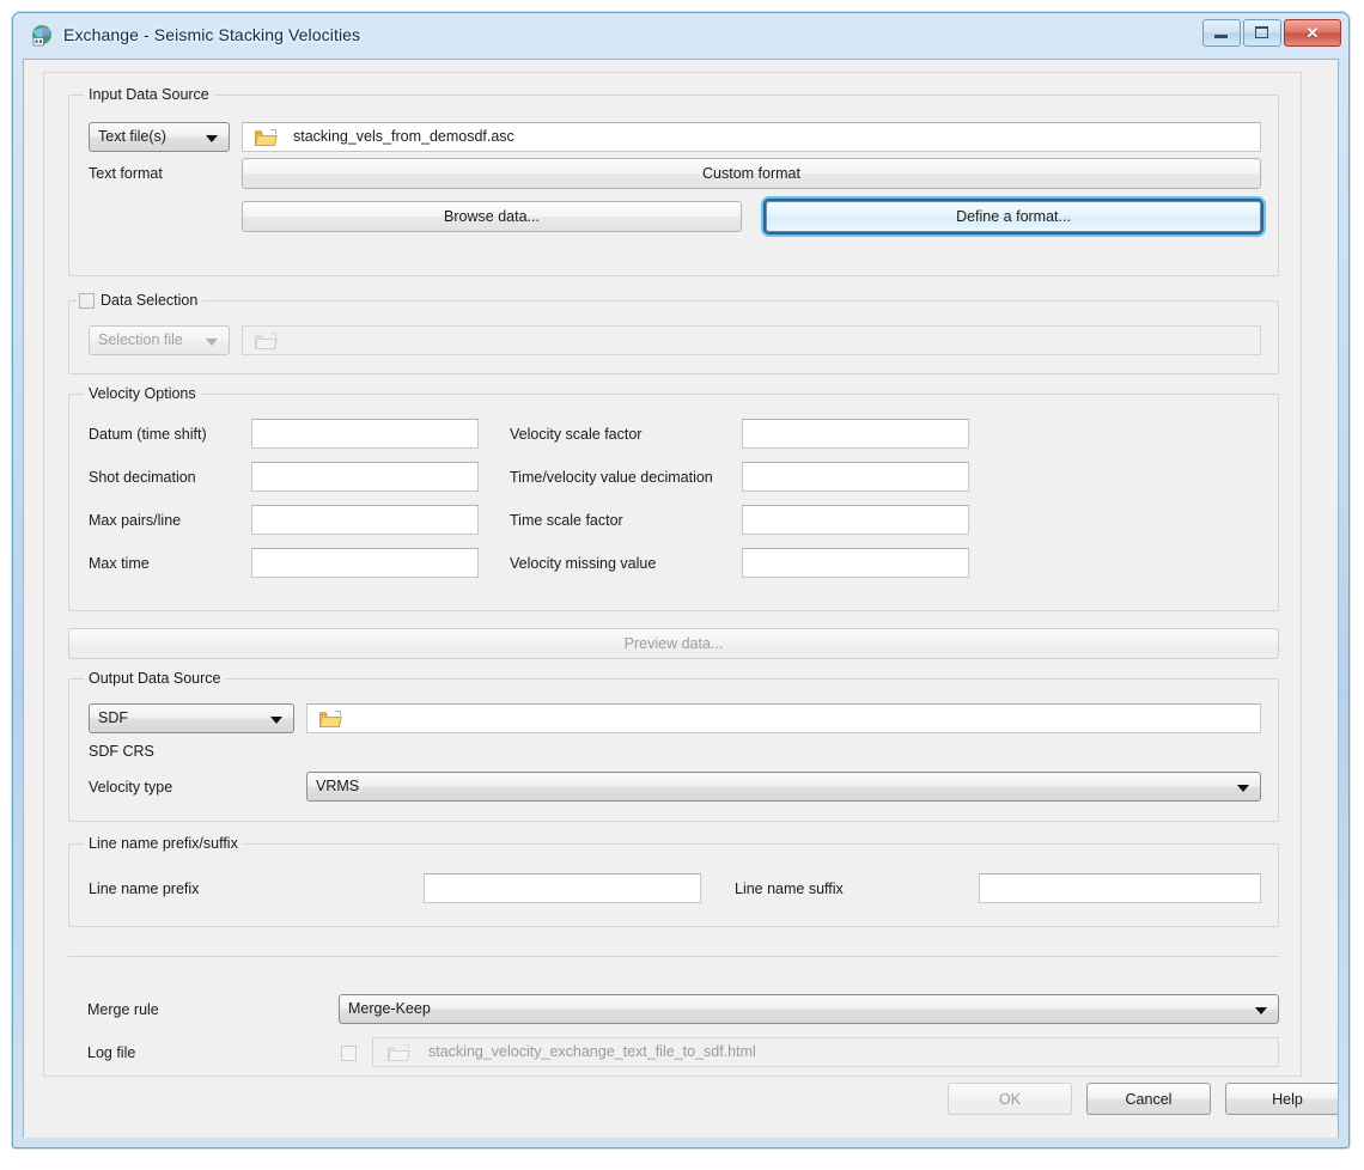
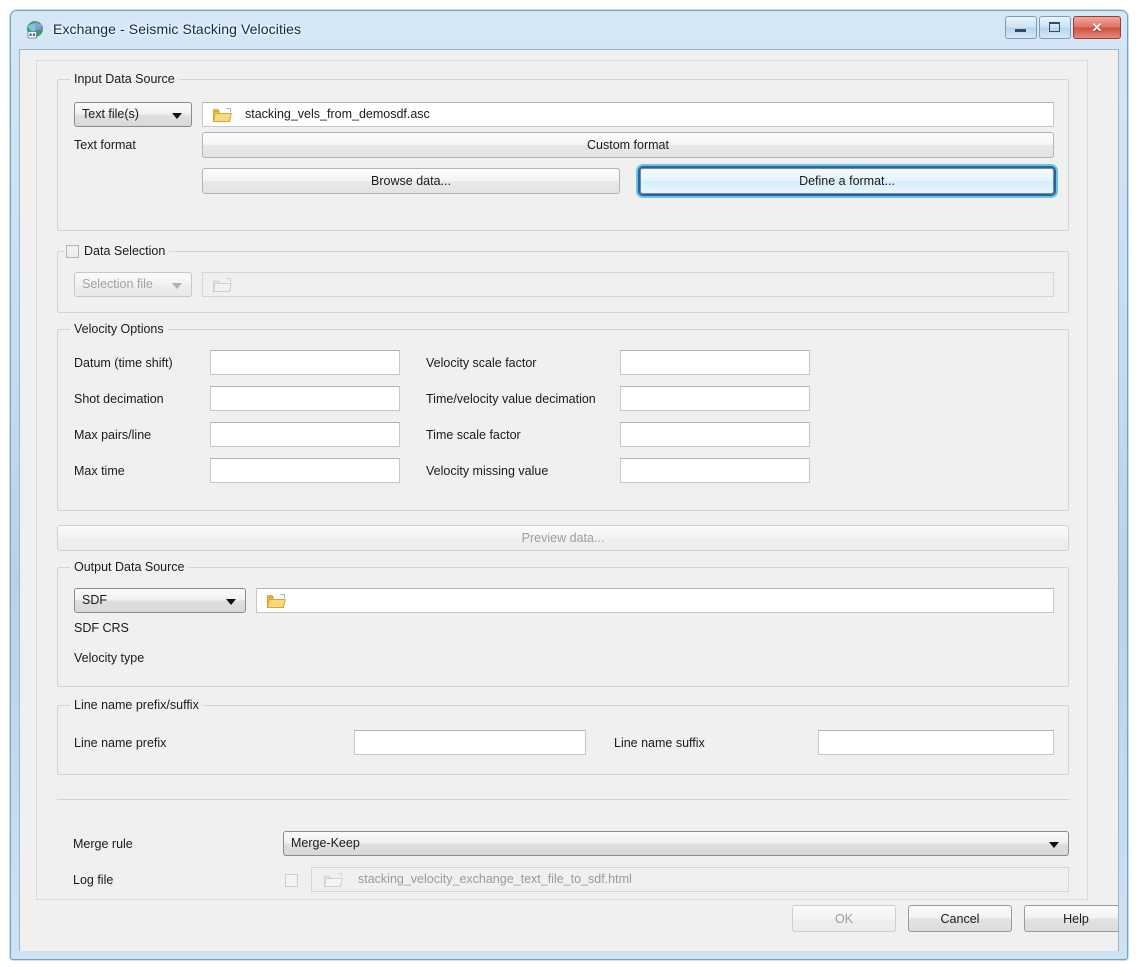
  Exchange - Seismic Stacking Velocities
  ✕
  Input Data Source
  Text file(s)
  stacking_vels_from_demosdf.asc
  Text format
  Custom format
  Browse data...
  Define a format...
  Data Selection
  Selection file
  Velocity Options
  Datum (time shift)
  Shot decimation
  Max pairs/line
  Max time
  Velocity scale factor
  Time/velocity value decimation
  Time scale factor
  Velocity missing value
  Preview data...
  Output Data Source
  SDF
  SDF CRS
  Velocity type
- VRMS
  Line name prefix/suffix
  Line name prefix
  Line name suffix
  Merge rule
  Merge-Keep
  Log file
  stacking_velocity_exchange_text_file_to_sdf.html
  OK
  Cancel
  Help
